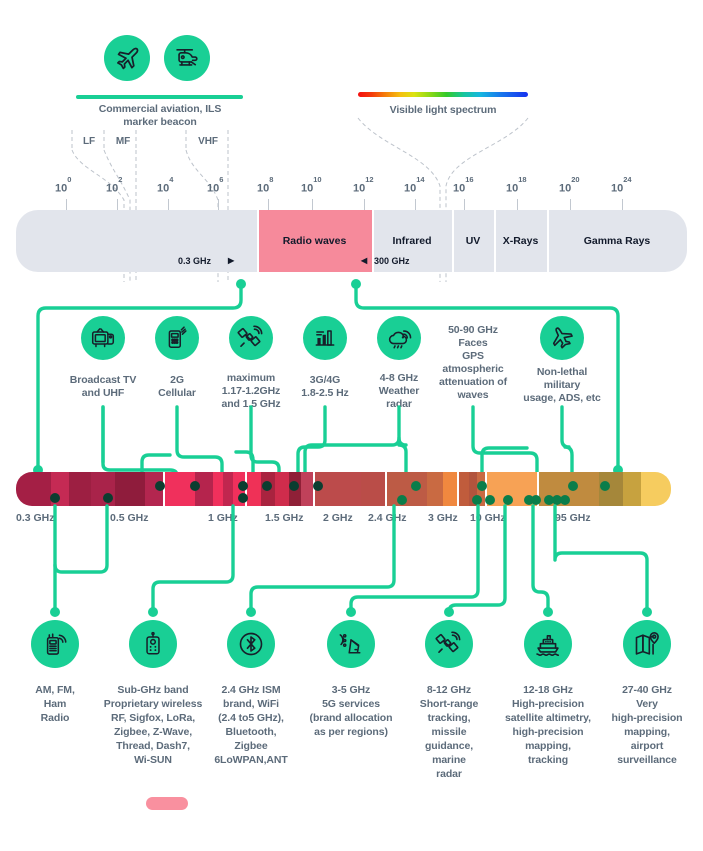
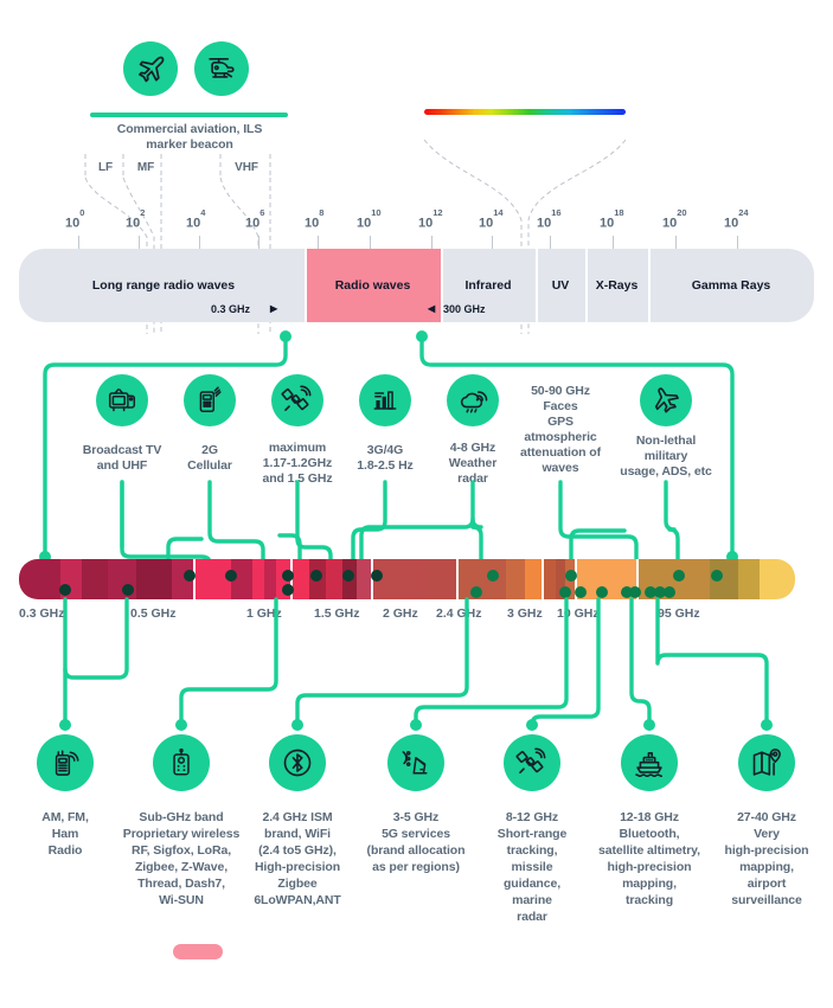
  Commercial aviation, ILS
  marker beacon
- Visible light spectrum
  LF
  MF
  VHF
  100
  102
  104
  106
  108
  1010
  1012
  1014
  1016
  1018
  1020
  1024
+ Long range radio waves
  Radio waves
  Infrared
  UV
  X-Rays
  Gamma Rays
  0.3 GHz
  ▶
  ◀
  300 GHz
  Broadcast TV
  and UHF
  2G
  Cellular
  maximum
  1.17-1.2GHz
  and 1.5 GHz
  3G/4G
  1.8-2.5 Hz
  4-8 GHz
  Weather
  radar
  50-90 GHz
  Faces
  GPS
  atmospheric
  attenuation of
  waves
  Non-lethal
  military
  usage, ADS, etc
  0.3 GHz
  0.5 GHz
  1 GHz
  1.5 GHz
  2 GHz
  2.4 GHz
  3 GHz
  1 GHz
  95 GHz
  AM, FM,
  Ham
  Radio
  Sub-GHz band
  Proprietary wireless
  RF, Sigfox, LoRa,
  Zigbee, Z-Wave,
  Thread, Dash7,
  Wi-SUN
  2.4 GHz ISM
  brand, WiFi
  (2.4 to5 GHz),
- Bluetooth,
+ High-precision
  Zigbee
  6LoWPAN,ANT
  3-5 GHz
  5G services
  (brand allocation
  as per regions)
  8-12 GHz
  Short-range
  tracking,
  missile
  guidance,
  marine
  radar
  12-18 GHz
- High-precision
+ Bluetooth,
  satellite altimetry,
  high-precision
  mapping,
  tracking
  27-40 GHz
  Very
  high-precision
  mapping,
  airport
  surveillance
